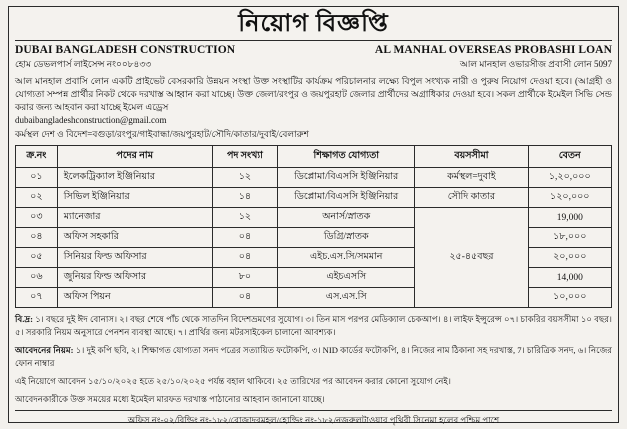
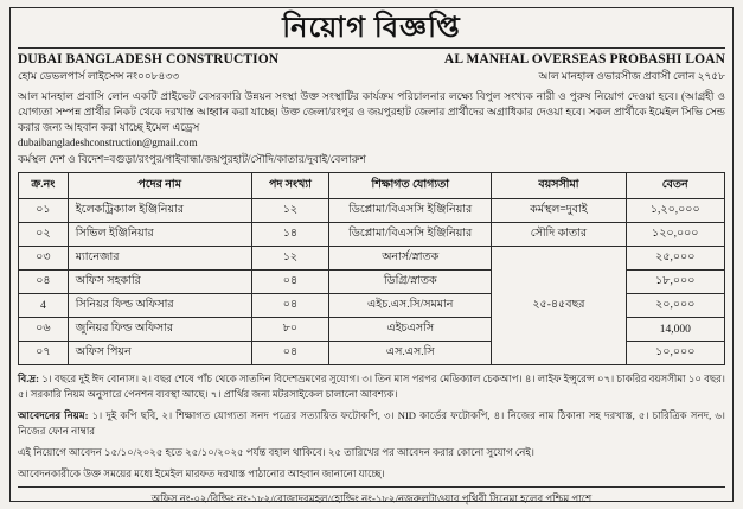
  নিয়োগ বিজ্ঞপ্তি
  DUBAI BANGLADESH CONSTRUCTION
  হোম ডেভলপার্স লাইসেন্স নং০০৮৪৩৩
  AL MANHAL OVERSEAS PROBASHI LOAN
- আল মানহাল ওভারসীজ প্রবাসী লোন 5097
+ আল মানহাল ওভারসীজ প্রবাসী লোন ২৭৫৮
  আল মানহাল প্রবাসি লোন একটি প্রাইভেট বেসরকারি উন্নয়ন সংস্থা উক্ত সংস্থাটির কার্যক্রম পরিচালনার লক্ষ্যে বিপুল সংখ্যক নারী ও পুরুষ নিয়োগ দেওয়া হবে। (আগ্রহী ও যোগ্যতা সম্পন্ন প্রার্থীর নিকট থেকে দরখাস্ত আহ্বান করা যাচ্ছে। উক্ত জেলা/রংপুর ও জয়পুরহাট জেলার প্রার্থীদের অগ্রাধিকার দেওয়া হবে। সকল প্রার্থীকে ইমেইল সিভি সেন্ড করার জন্য আহবান করা যাচ্ছে ইমেল এড্রেস
  dubaibangladeshconstruction@gmail.com
  কর্মস্থল দেশ ও বিদেশ=বগুড়া/রংপুর/গাইবান্ধা/জয়পুরহাট/সৌদি/কাতার/দুবাই/বেলারুশ
  ক্র.নং	পদের নাম	পদ সংখ্যা	শিক্ষাগত যোগ্যতা	বয়সসীমা	বেতন
  ০১	ইলেকট্রিক্যাল ইঞ্জিনিয়ার	১২	ডিপ্লোমা/বিএসসি ইঞ্জিনিয়ার	কর্মস্থল=দুবাই	১,২০,০০০
  ০২	সিভিল ইঞ্জিনিয়ার	১৪	ডিপ্লোমা/বিএসসি ইঞ্জিনিয়ার	সৌদি কাতার	১২০,০০০
- ০৩	ম্যানেজার	১২	অনার্স/স্নাতক	২৫-৪৫বছর	19,000
+ ০৩	ম্যানেজার	১২	অনার্স/স্নাতক	২৫-৪৫বছর	২৫,০০০
  ০৪	অফিস সহকারি	০৪	ডিগ্রি/স্নাতক	১৮,০০০
- ০৫	সিনিয়র ফিল্ড অফিসার	০৪	এইচ.এস.সি/সমমান	২০,০০০
+ 4	সিনিয়র ফিল্ড অফিসার	০৪	এইচ.এস.সি/সমমান	২০,০০০
  ০৬	জুনিয়র ফিল্ড অফিসার	৮০	এইচএসসি	14,000
  ০৭	অফিস পিয়ন	০৪	এস.এস.সি	১০,০০০
  বি.দ্র: ১। বছরে দুই ঈদ বোনাস। ২। বছর শেষে পাঁচ থেকে সাতদিন বিদেশভ্রমণের সুযোগ। ৩। তিন মাস পরপর মেডিক্যাল চেকআপ। ৪। লাইফ ইন্সুরেন্স ০৭। চাকরির বয়সসীমা ১০ বছর। ৫। সরকারি নিয়ম অনুসারে পেনশন ব্যবস্থা আছে। ৭। প্রার্থির জন্য মটরসাইকেল চালানো আবশ্যক।
- আবেদনের নিয়ম: ১। দুই কপি ছবি, ২। শিক্ষাগত যোগ্যতা সনদ পত্রের সত্যায়িত ফটোকপি, ৩। NID কার্ডের ফটোকপি, ৪। নিজের নাম ঠিকানা সহ দরখাস্ত, 7। চারিত্রিক সনদ, ৬। নিজের ফোন নাম্বার
+ আবেদনের নিয়ম: ১। দুই কপি ছবি, ২। শিক্ষাগত যোগ্যতা সনদ পত্রের সত্যায়িত ফটোকপি, ৩। NID কার্ডের ফটোকপি, ৪। নিজের নাম ঠিকানা সহ দরখাস্ত, ৫। চারিত্রিক সনদ, ৬। নিজের ফোন নাম্বার
  এই নিয়োগে আবেদন ১৫/১০/২০২৫ হতে ২৫/১০/২০২৫ পর্যন্ত বহাল থাকিবে। ২৫ তারিখের পর আবেদন করার কোনো সুযোগ নেই।
  আবেদনকারীকে উক্ত সময়ের মধ্যে ইমেইল মারফত দরখাস্ত পাঠানোর আহবান জানানো যাচ্ছে।
  অফিস নং-০২/বিল্ডিং নং-১৮২/রোজাদরমহল/হোল্ডিং নং-১৮২/নজরুলটাওয়ার পৃথিবী সিনেমা হলের পশ্চিম পাশে
